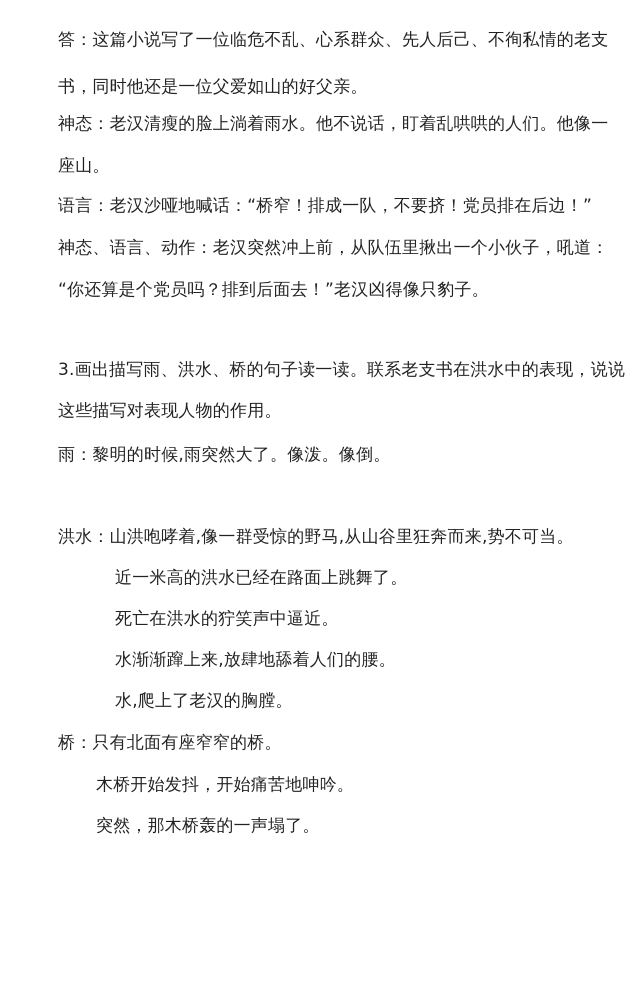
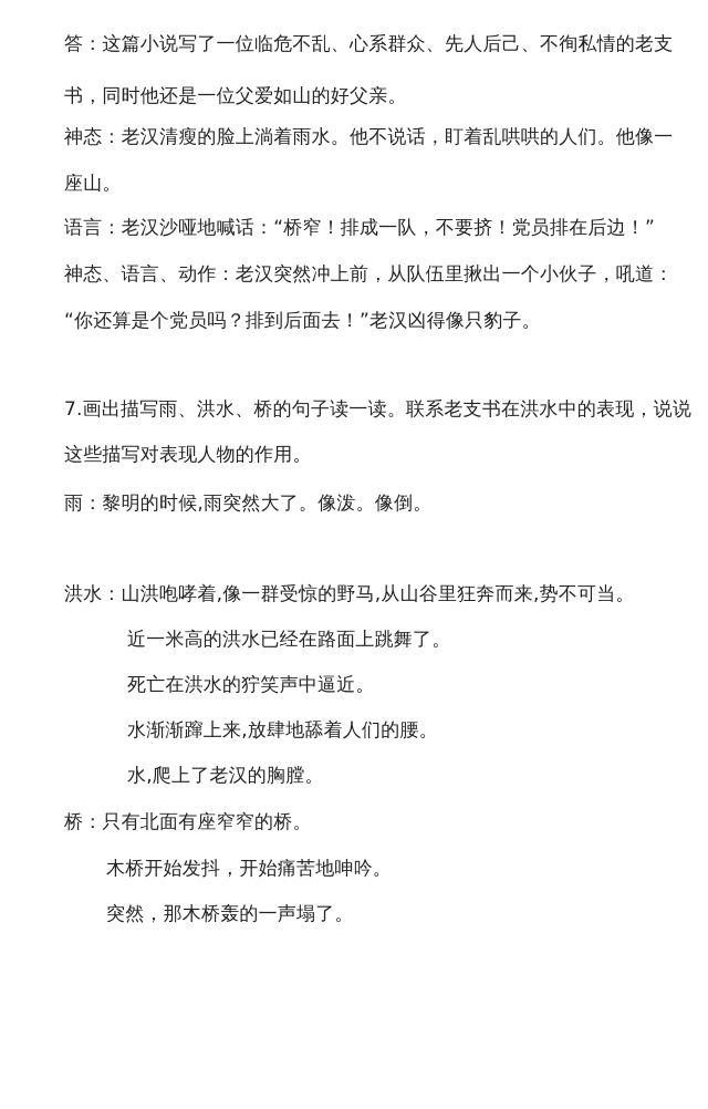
  答：这篇小说写了一位临危不乱、心系群众、先人后己、不徇私情的老支
  书，同时他还是一位父爱如山的好父亲。
  神态：老汉清瘦的脸上淌着雨水。他不说话，盯着乱哄哄的人们。他像一
  座山。
  语言：老汉沙哑地喊话：“桥窄！排成一队，不要挤！党员排在后边！”
  神态、语言、动作：老汉突然冲上前，从队伍里揪出一个小伙子，吼道：
  “你还算是个党员吗？排到后面去！”老汉凶得像只豹子。
- 3.画出描写雨、洪水、桥的句子读一读。联系老支书在洪水中的表现，说说
+ 7.画出描写雨、洪水、桥的句子读一读。联系老支书在洪水中的表现，说说
  这些描写对表现人物的作用。
  雨：黎明的时候,雨突然大了。像泼。像倒。
  洪水：山洪咆哮着,像一群受惊的野马,从山谷里狂奔而来,势不可当。
  近一米高的洪水已经在路面上跳舞了。
  死亡在洪水的狞笑声中逼近。
  水渐渐蹿上来,放肆地舔着人们的腰。
  水,爬上了老汉的胸膛。
  桥：只有北面有座窄窄的桥。
  木桥开始发抖，开始痛苦地呻吟。
  突然，那木桥轰的一声塌了。
